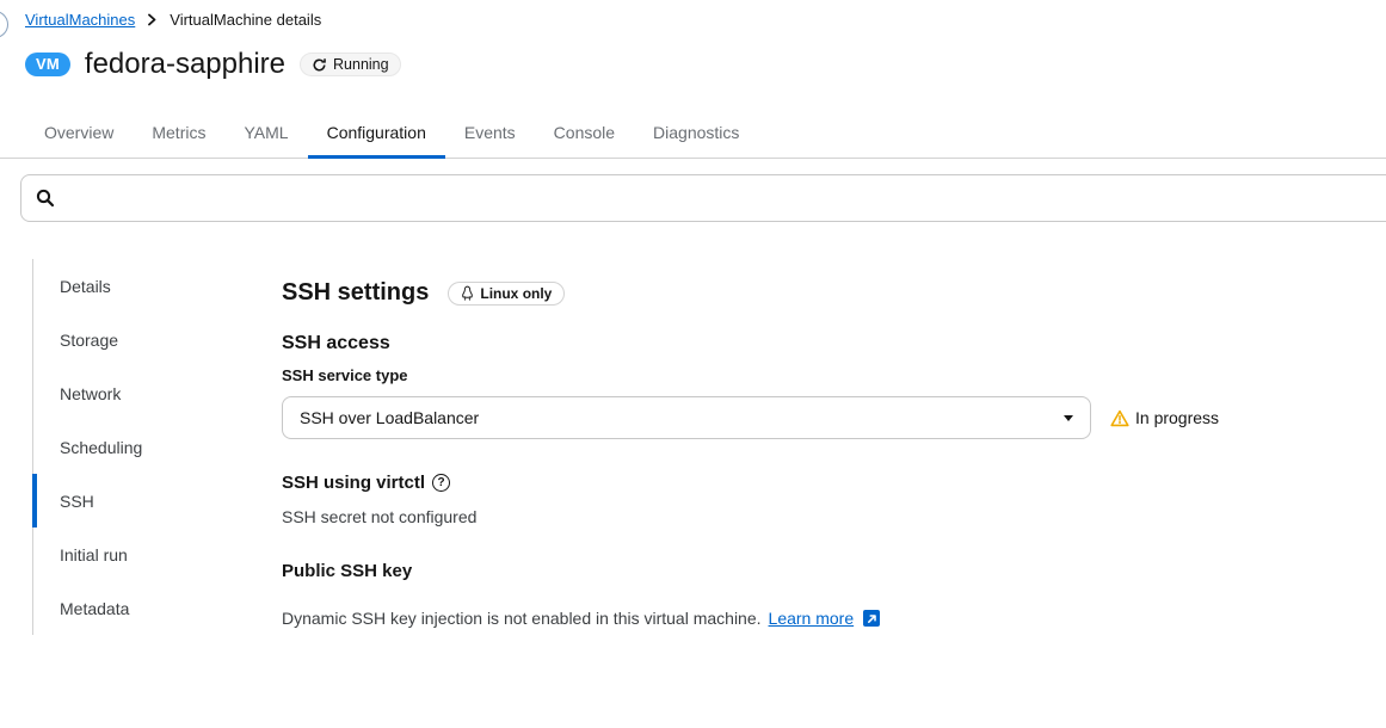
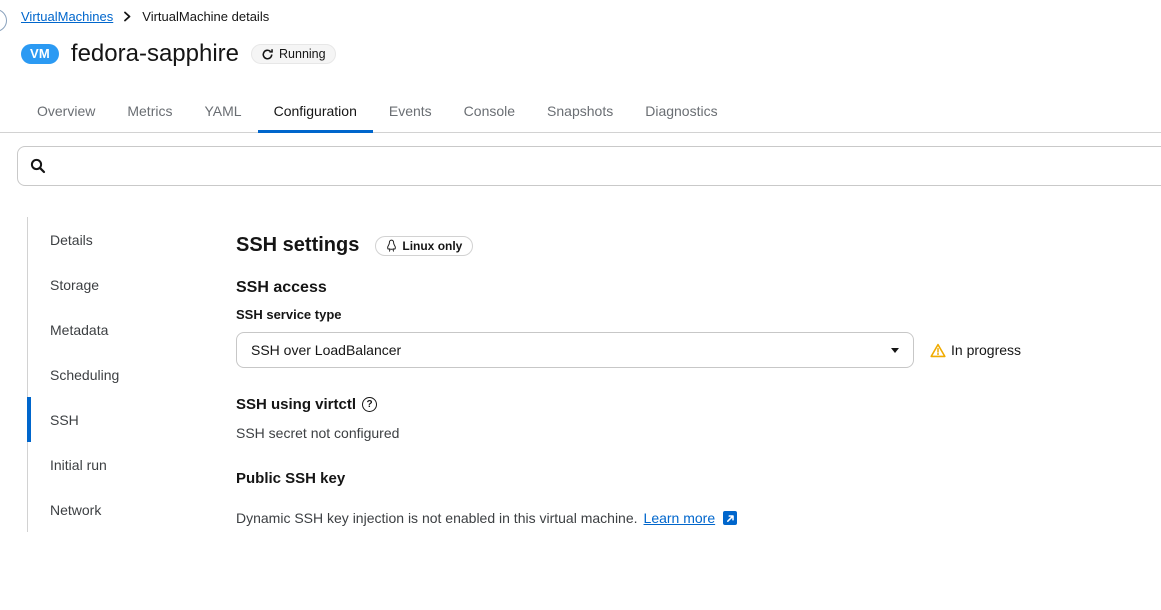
  VirtualMachines
  VirtualMachine details
  VM
  fedora-sapphire
  Running
  Overview
  Metrics
  YAML
  Configuration
  Events
  Console
+ Snapshots
  Diagnostics
  Details
  Storage
- Network
+ Metadata
  Scheduling
  SSH
  Initial run
- Metadata
+ Network
  SSH settings
  Linux only
  SSH access
  SSH service type
  SSH over LoadBalancer
  In progress
  SSH using virtctl
  ?
  SSH secret not configured
  Public SSH key
  Dynamic SSH key injection is not enabled in this virtual machine.
  Learn more
